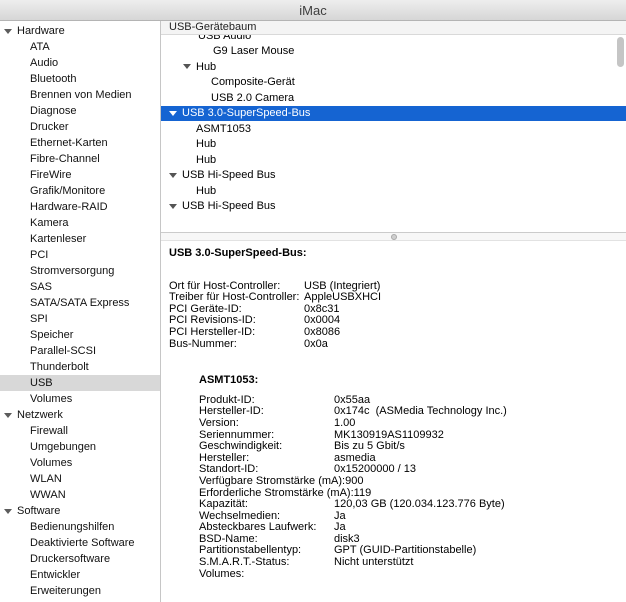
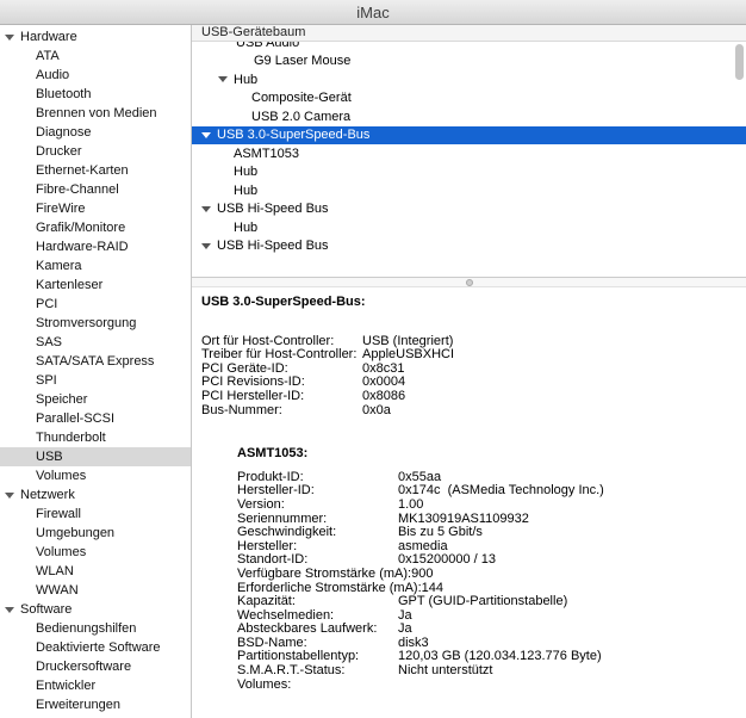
  iMac
  Hardware
  ATA
  Audio
  Bluetooth
  Brennen von Medien
  Diagnose
  Drucker
  Ethernet-Karten
  Fibre-Channel
  FireWire
  Grafik/Monitore
  Hardware-RAID
  Kamera
  Kartenleser
  PCI
  Stromversorgung
  SAS
  SATA/SATA Express
  SPI
  Speicher
  Parallel-SCSI
  Thunderbolt
  USB
  Volumes
  Netzwerk
  Firewall
  Umgebungen
  Volumes
  WLAN
  WWAN
  Software
  Bedienungshilfen
  Deaktivierte Software
  Druckersoftware
  Entwickler
  Erweiterungen
  USB-Gerätebaum
  USB Audio
  G9 Laser Mouse
  Hub
  Composite-Gerät
  USB 2.0 Camera
  USB 3.0-SuperSpeed-Bus
  ASMT1053
  Hub
  Hub
  USB Hi-Speed Bus
  Hub
  USB Hi-Speed Bus
  USB 3.0-SuperSpeed-Bus:
  Ort für Host-Controller:
  USB (Integriert)
  Treiber für Host-Controller:
  AppleUSBXHCI
  PCI Geräte-ID:
  0x8c31
  PCI Revisions-ID:
  0x0004
  PCI Hersteller-ID:
  0x8086
  Bus-Nummer:
  0x0a
  ASMT1053:
  Produkt-ID:
  0x55aa
  Hersteller-ID:
  0x174c (ASMedia Technology Inc.)
  Version:
  1.00
  Seriennummer:
  MK130919AS1109932
  Geschwindigkeit:
  Bis zu 5 Gbit/s
  Hersteller:
  asmedia
  Standort-ID:
  0x15200000 / 13
  Verfügbare Stromstärke (mA):
  900
  Erforderliche Stromstärke (mA):
- 119
+ 144
  Kapazität:
- 120,03 GB (120.034.123.776 Byte)
+ GPT (GUID-Partitionstabelle)
  Wechselmedien:
  Ja
  Absteckbares Laufwerk:
  Ja
  BSD-Name:
  disk3
  Partitionstabellentyp:
- GPT (GUID-Partitionstabelle)
+ 120,03 GB (120.034.123.776 Byte)
  S.M.A.R.T.-Status:
  Nicht unterstützt
  Volumes:
